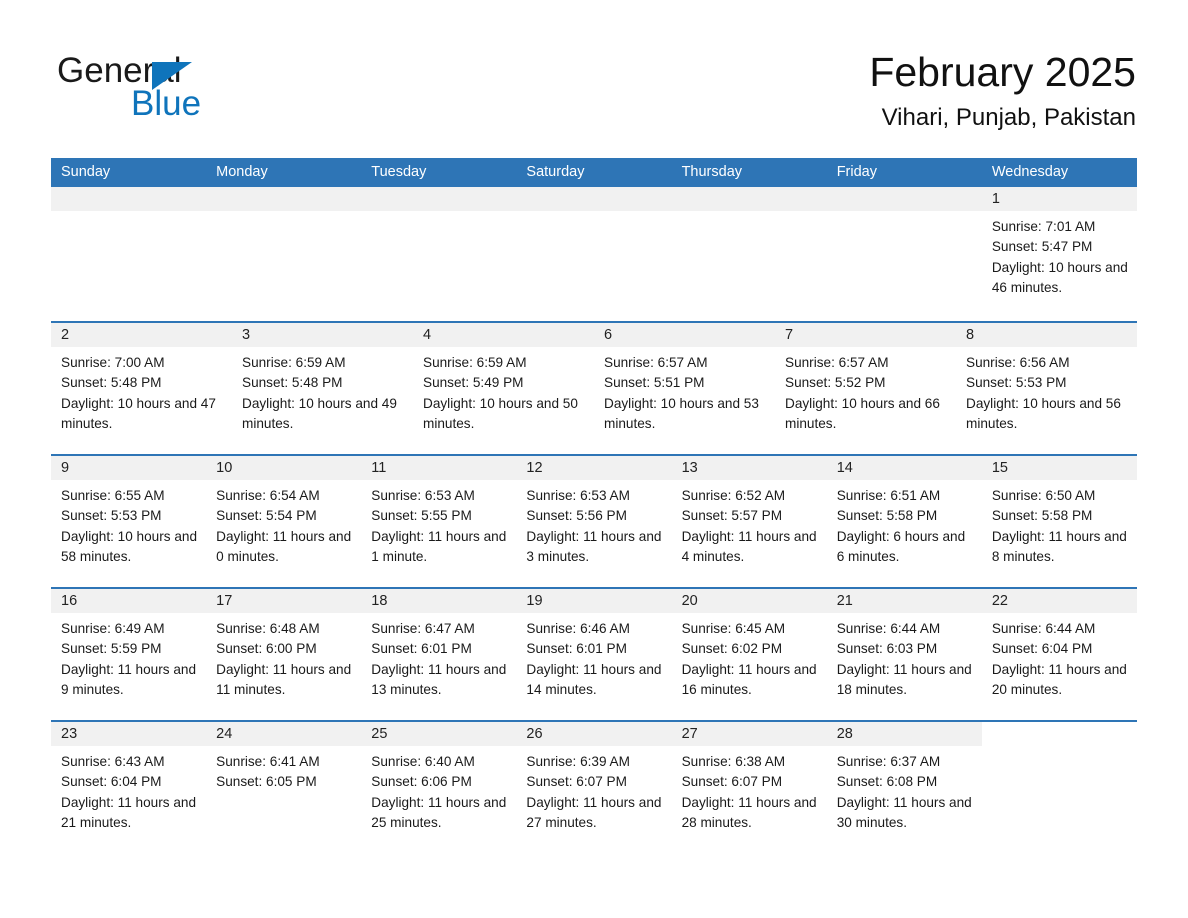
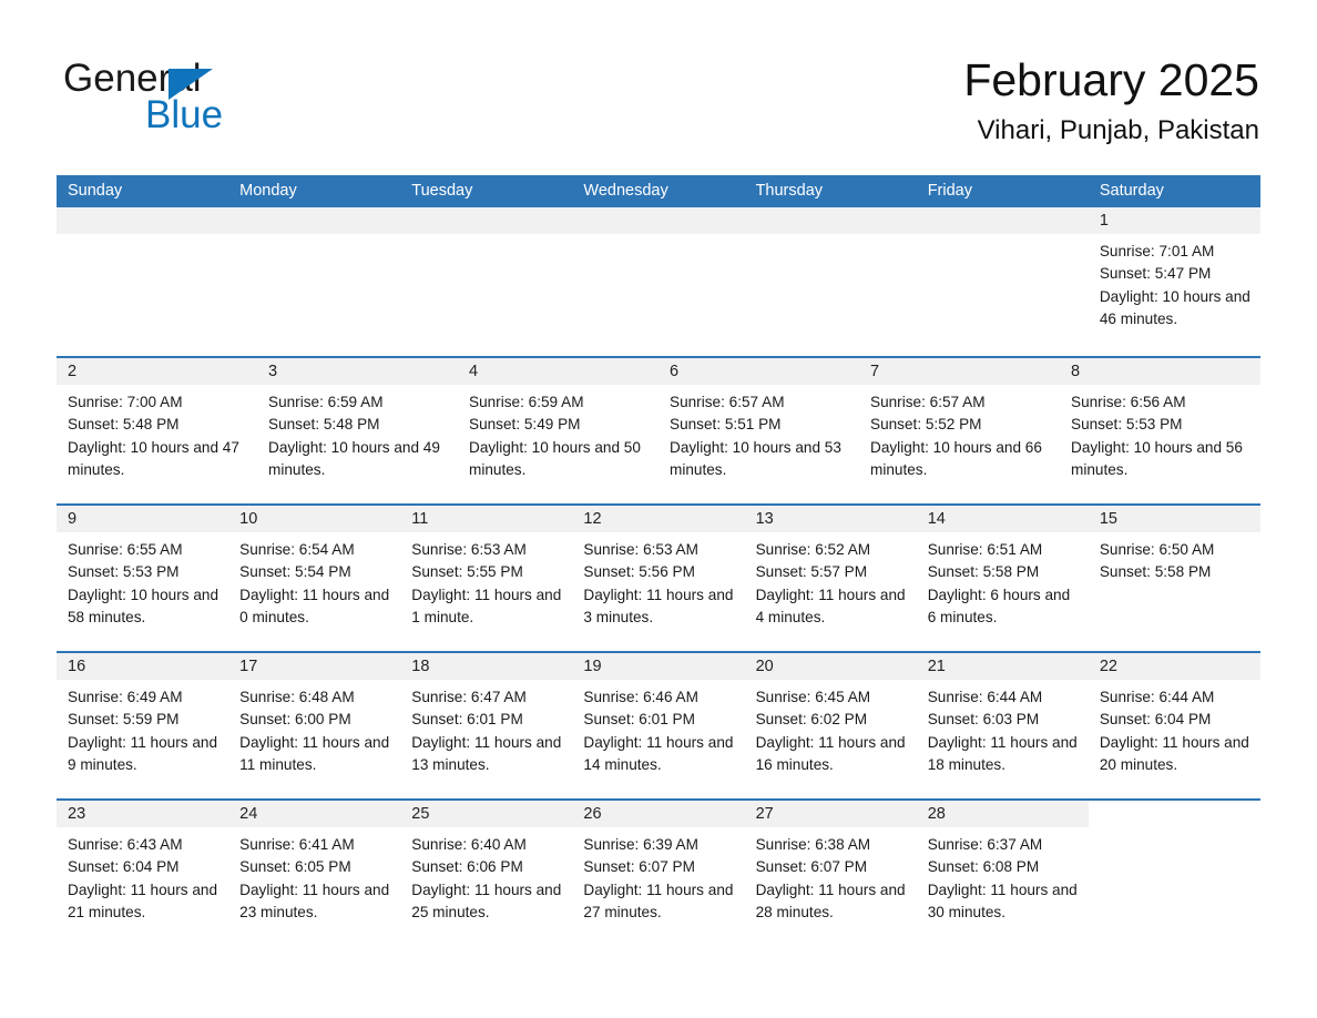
  General
  Blue
  February 2025
  Vihari, Punjab, Pakistan
  Sunday
  Monday
  Tuesday
- Saturday
+ Wednesday
  Thursday
  Friday
- Wednesday
+ Saturday
  1
  Sunrise: 7:01 AM
  Sunset: 5:47 PM
  Daylight: 10 hours and 46 minutes.
  2
  Sunrise: 7:00 AM
  Sunset: 5:48 PM
  Daylight: 10 hours and 47 minutes.
  3
  Sunrise: 6:59 AM
  Sunset: 5:48 PM
  Daylight: 10 hours and 49 minutes.
  4
  Sunrise: 6:59 AM
  Sunset: 5:49 PM
  Daylight: 10 hours and 50 minutes.
  6
  Sunrise: 6:57 AM
  Sunset: 5:51 PM
  Daylight: 10 hours and 53 minutes.
  7
  Sunrise: 6:57 AM
  Sunset: 5:52 PM
  Daylight: 10 hours and 66 minutes.
  8
  Sunrise: 6:56 AM
  Sunset: 5:53 PM
  Daylight: 10 hours and 56 minutes.
  9
  Sunrise: 6:55 AM
  Sunset: 5:53 PM
  Daylight: 10 hours and 58 minutes.
  10
  Sunrise: 6:54 AM
  Sunset: 5:54 PM
  Daylight: 11 hours and 0 minutes.
  11
  Sunrise: 6:53 AM
  Sunset: 5:55 PM
  Daylight: 11 hours and 1 minute.
  12
  Sunrise: 6:53 AM
  Sunset: 5:56 PM
  Daylight: 11 hours and 3 minutes.
  13
  Sunrise: 6:52 AM
  Sunset: 5:57 PM
  Daylight: 11 hours and 4 minutes.
  14
  Sunrise: 6:51 AM
  Sunset: 5:58 PM
  Daylight: 6 hours and 6 minutes.
  15
  Sunrise: 6:50 AM
  Sunset: 5:58 PM
- Daylight: 11 hours and 8 minutes.
  16
  Sunrise: 6:49 AM
  Sunset: 5:59 PM
  Daylight: 11 hours and 9 minutes.
  17
  Sunrise: 6:48 AM
  Sunset: 6:00 PM
  Daylight: 11 hours and 11 minutes.
  18
  Sunrise: 6:47 AM
  Sunset: 6:01 PM
  Daylight: 11 hours and 13 minutes.
  19
  Sunrise: 6:46 AM
  Sunset: 6:01 PM
  Daylight: 11 hours and 14 minutes.
  20
  Sunrise: 6:45 AM
  Sunset: 6:02 PM
  Daylight: 11 hours and 16 minutes.
  21
  Sunrise: 6:44 AM
  Sunset: 6:03 PM
  Daylight: 11 hours and 18 minutes.
  22
  Sunrise: 6:44 AM
  Sunset: 6:04 PM
  Daylight: 11 hours and 20 minutes.
  23
  Sunrise: 6:43 AM
  Sunset: 6:04 PM
  Daylight: 11 hours and 21 minutes.
  24
  Sunrise: 6:41 AM
  Sunset: 6:05 PM
+ Daylight: 11 hours and 23 minutes.
  25
  Sunrise: 6:40 AM
  Sunset: 6:06 PM
  Daylight: 11 hours and 25 minutes.
  26
  Sunrise: 6:39 AM
  Sunset: 6:07 PM
  Daylight: 11 hours and 27 minutes.
  27
  Sunrise: 6:38 AM
  Sunset: 6:07 PM
  Daylight: 11 hours and 28 minutes.
  28
  Sunrise: 6:37 AM
  Sunset: 6:08 PM
  Daylight: 11 hours and 30 minutes.
